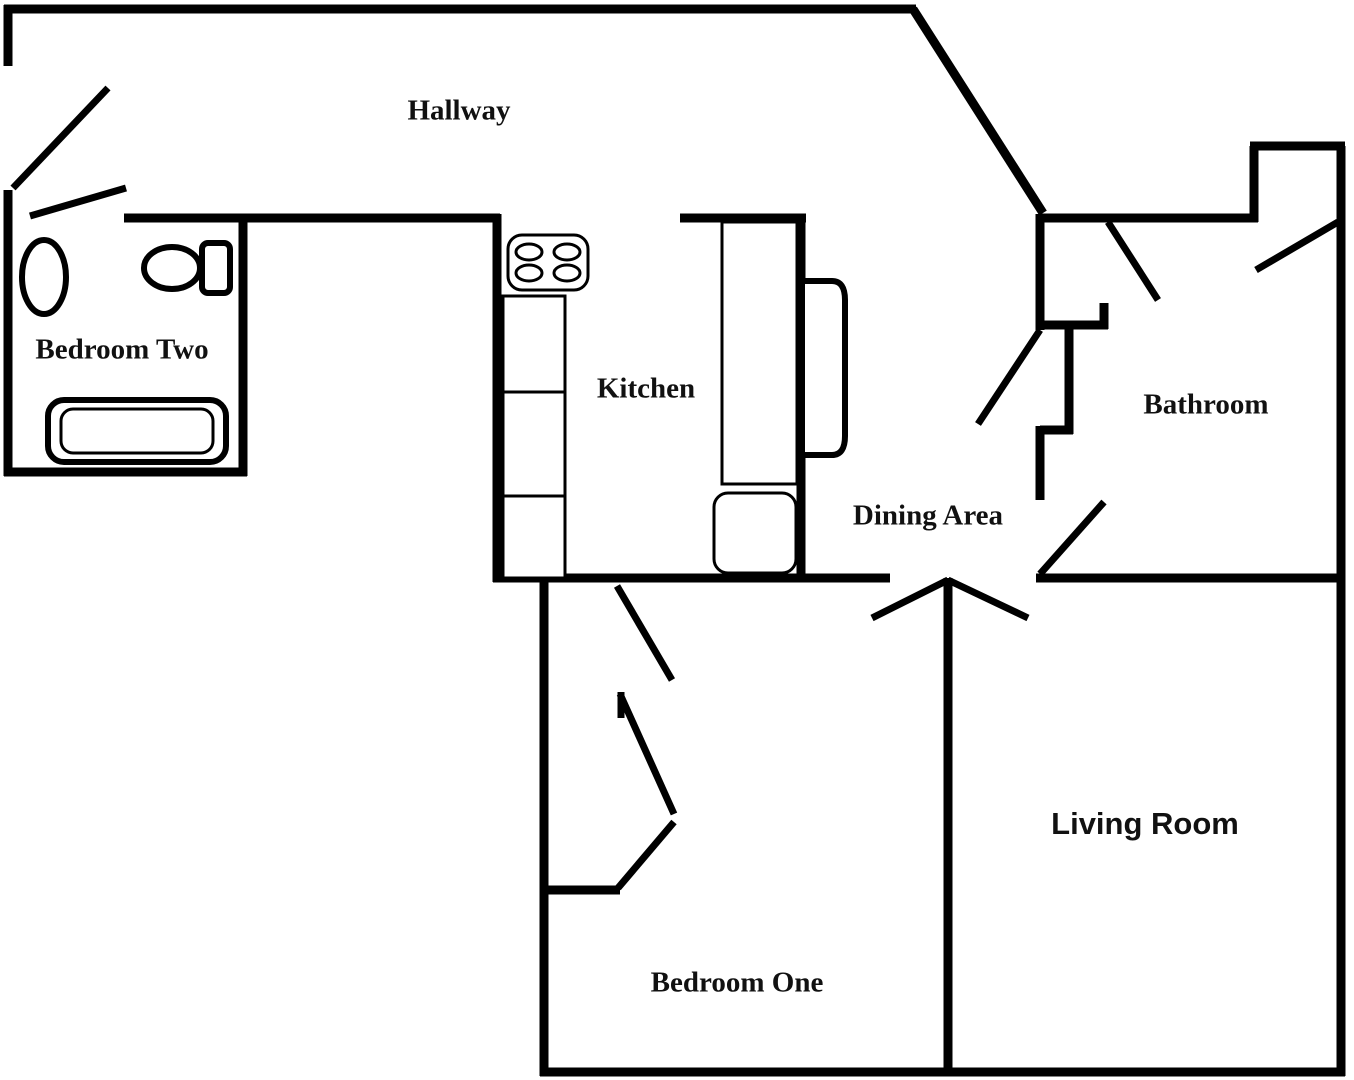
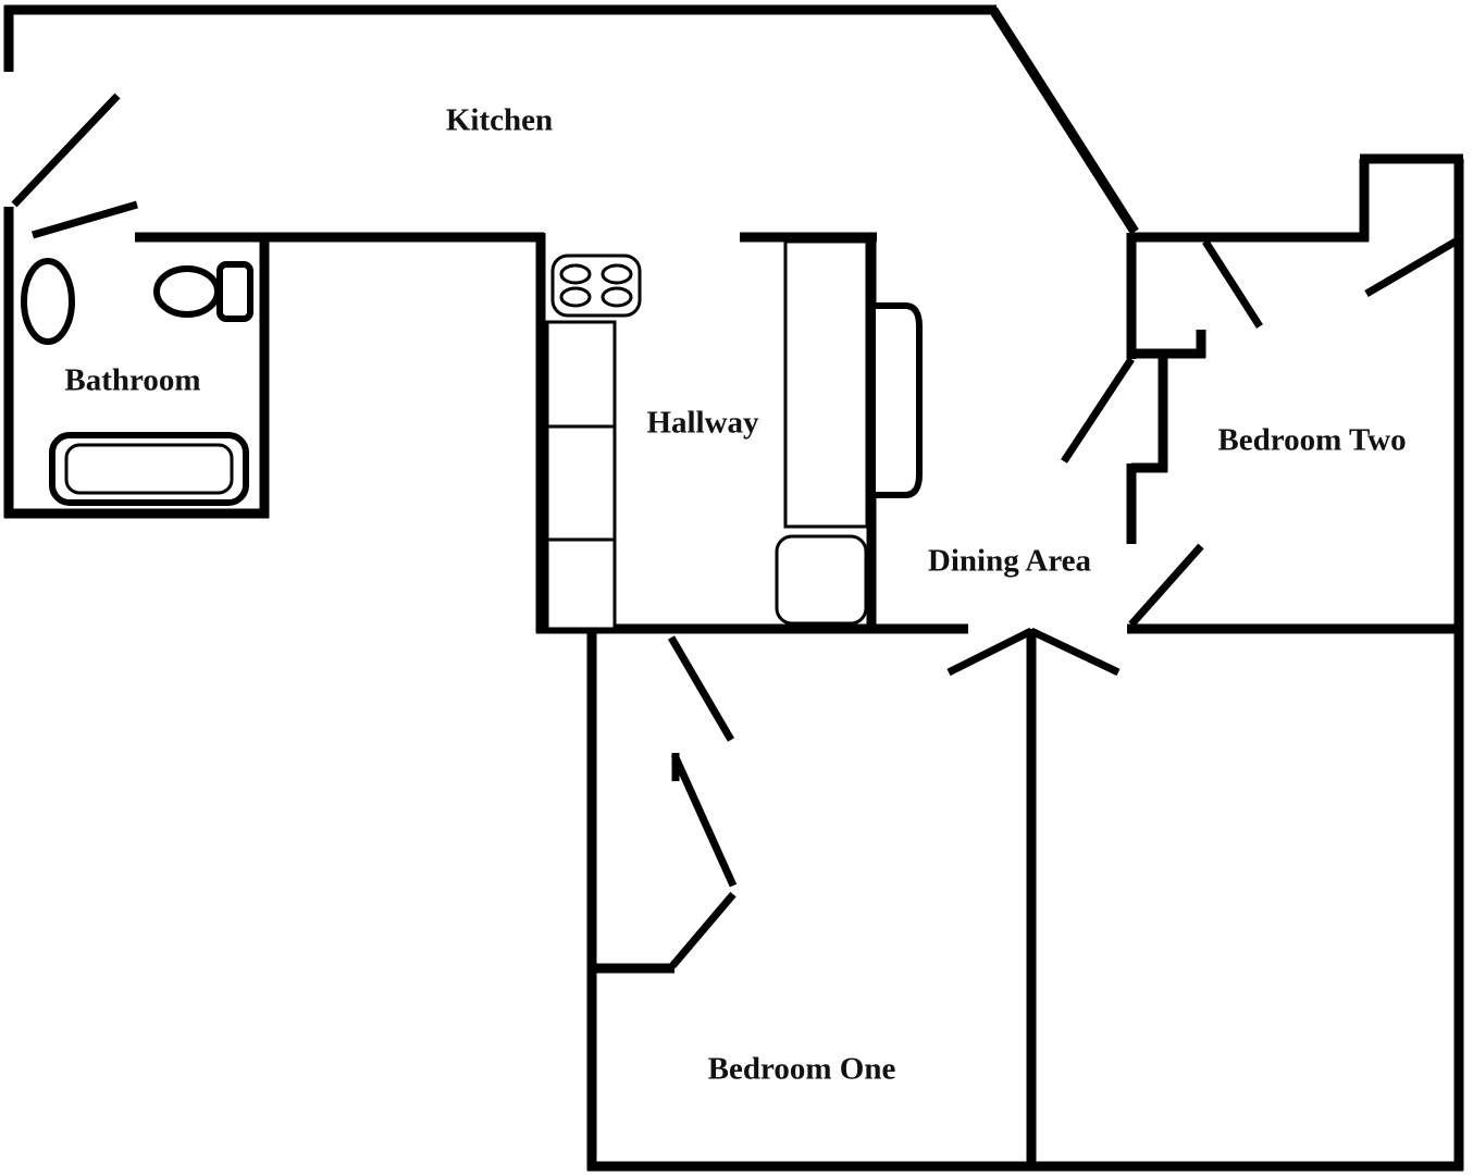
- Hallway
+ Kitchen
- Bedroom Two
+ Bathroom
- Kitchen
+ Hallway
  Dining Area
- Bathroom
+ Bedroom Two
  Bedroom One
- Living Room
